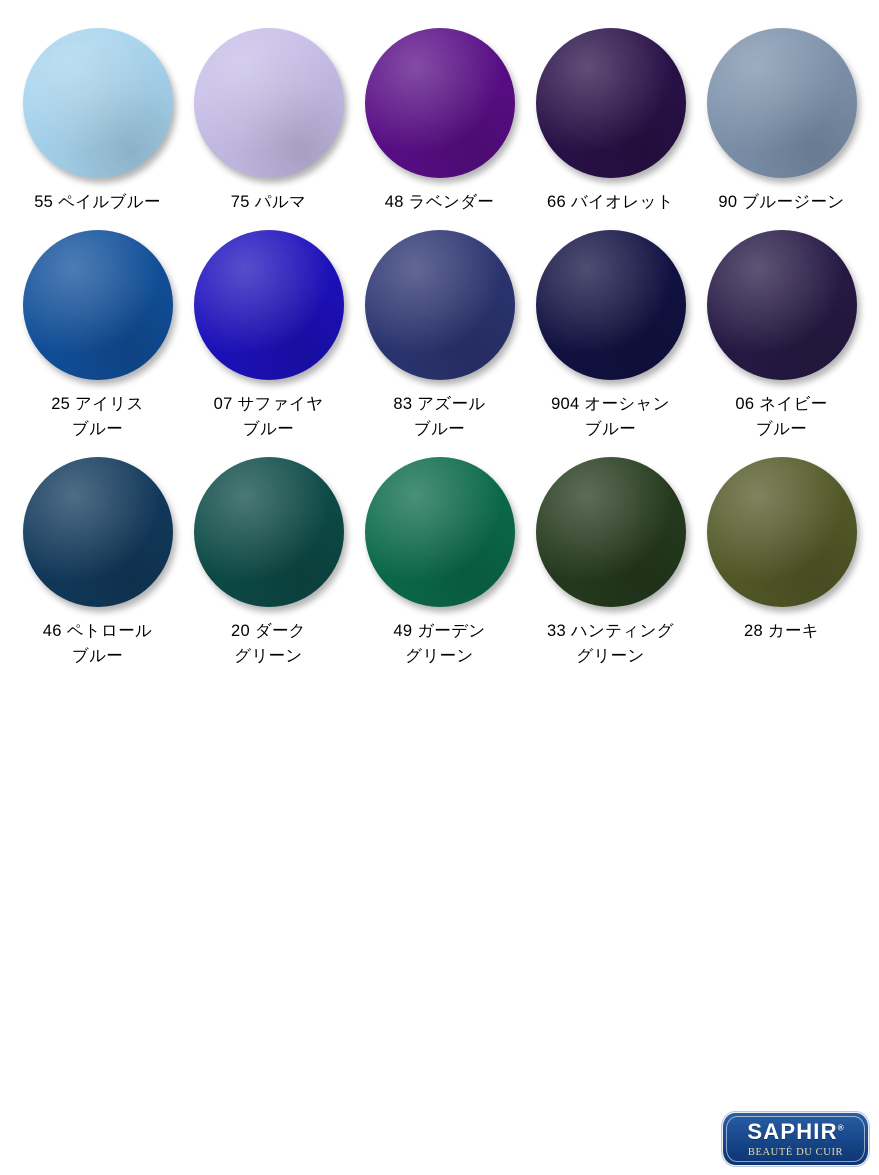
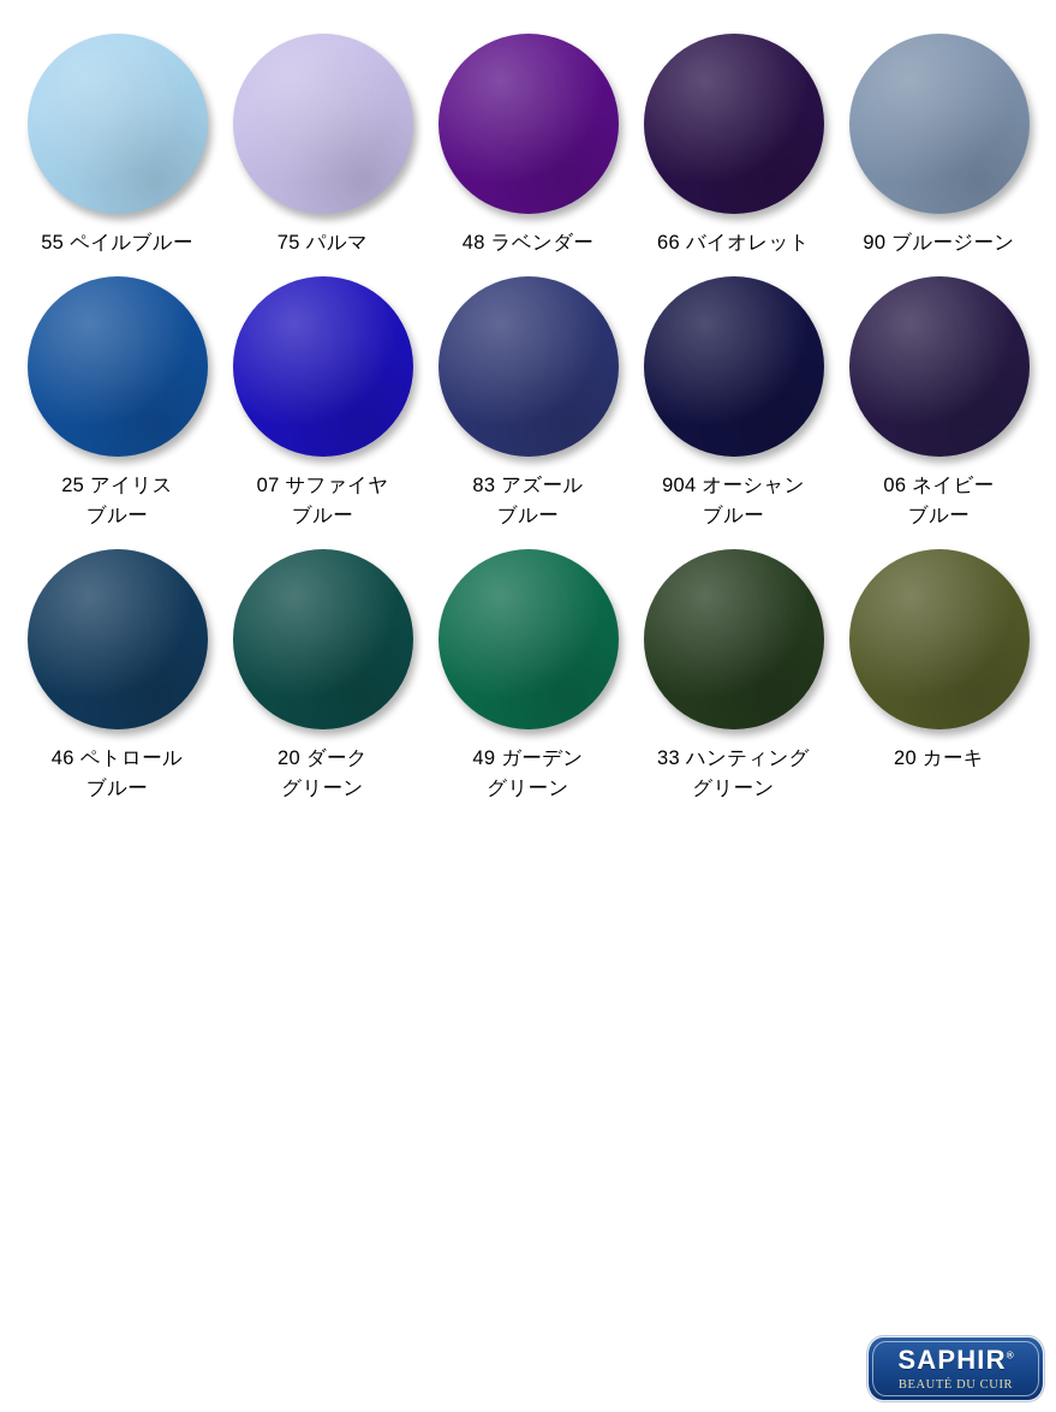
  55 ペイルブルー
  75 パルマ
  48 ラベンダー
  66 バイオレット
  90 ブルージーン
  25 アイリス
  ブルー
  07 サファイヤ
  ブルー
  83 アズール
  ブルー
  904 オーシャン
  ブルー
  06 ネイビー
  ブルー
  46 ペトロール
  ブルー
  20 ダーク
  グリーン
  49 ガーデン
  グリーン
  33 ハンティング
  グリーン
- 28 カーキ
+ 20 カーキ
  SAPHIR®
  BEAUTÉ DU CUIR
